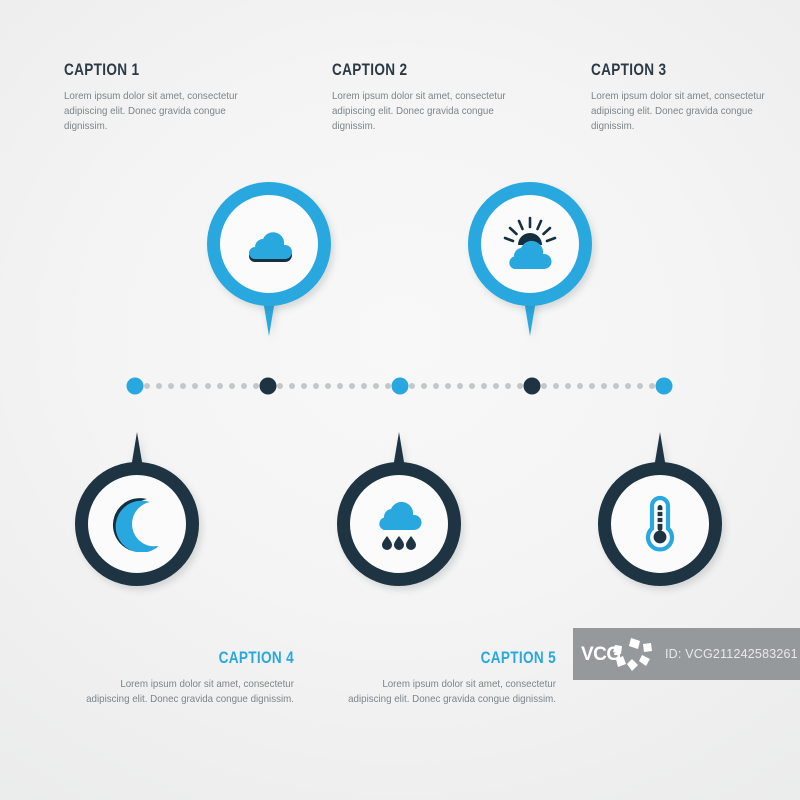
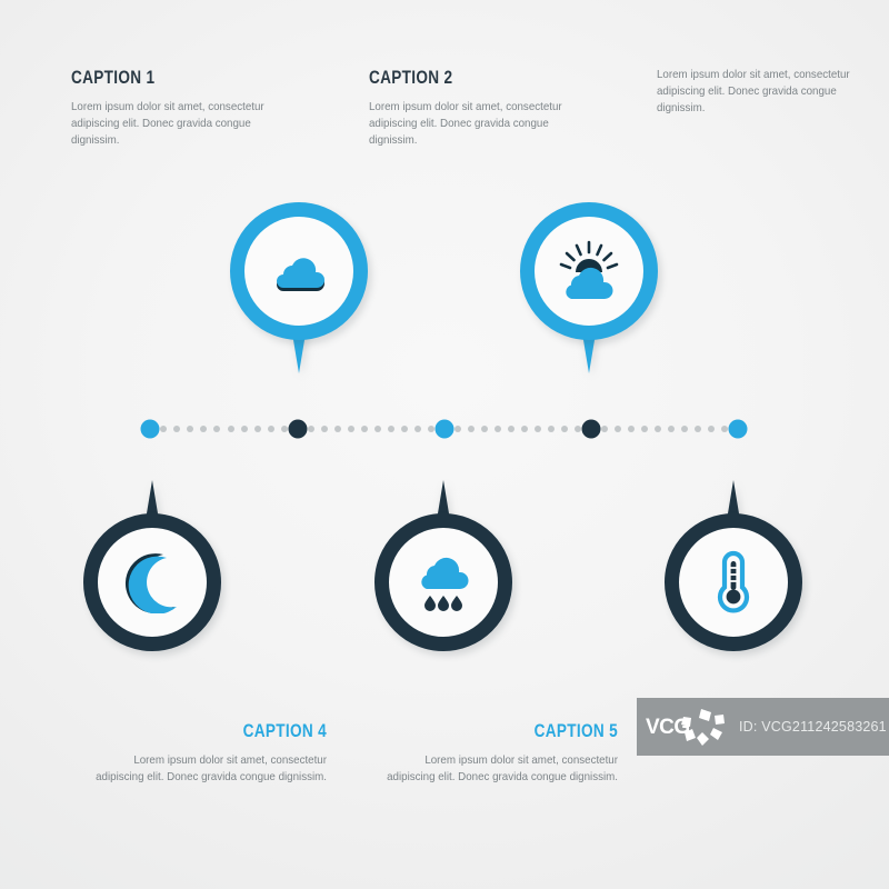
  CAPTION 1
  Lorem ipsum dolor sit amet, consectetur adipiscing elit. Donec gravida congue dignissim.
  CAPTION 2
  Lorem ipsum dolor sit amet, consectetur adipiscing elit. Donec gravida congue dignissim.
- CAPTION 3
  Lorem ipsum dolor sit amet, consectetur adipiscing elit. Donec gravida congue dignissim.
  CAPTION 4
  Lorem ipsum dolor sit amet, consectetur adipiscing elit. Donec gravida congue dignissim.
  CAPTION 5
  Lorem ipsum dolor sit amet, consectetur adipiscing elit. Donec gravida congue dignissim.
  VCG
  ID: VCG211242583261
